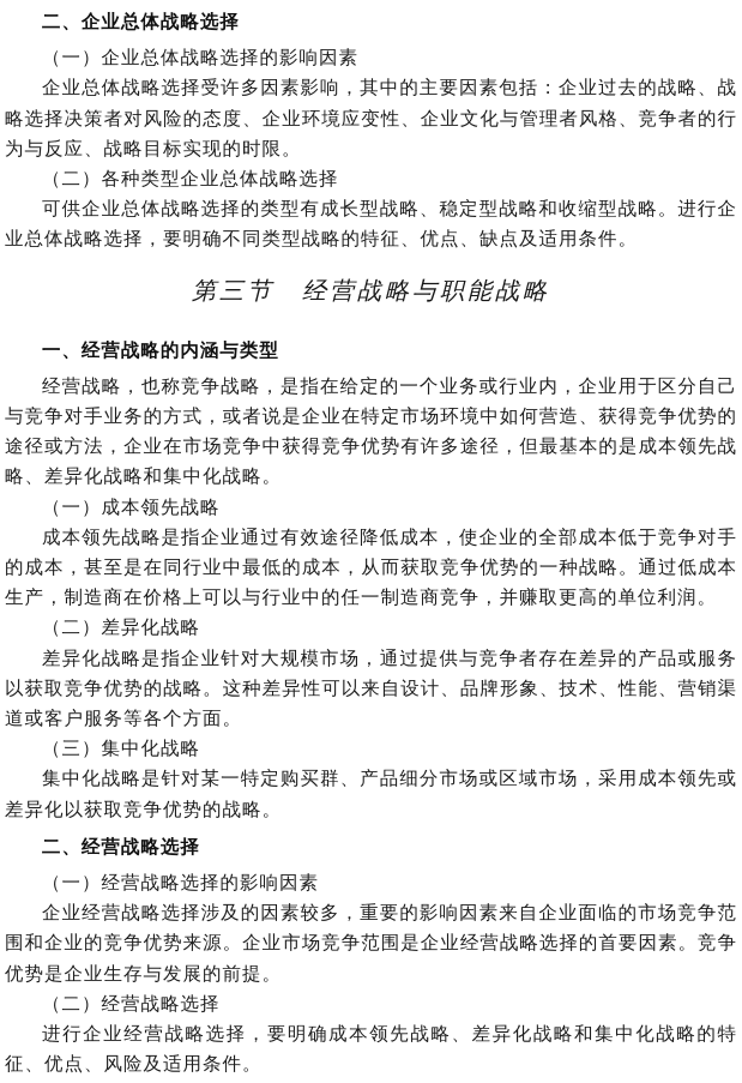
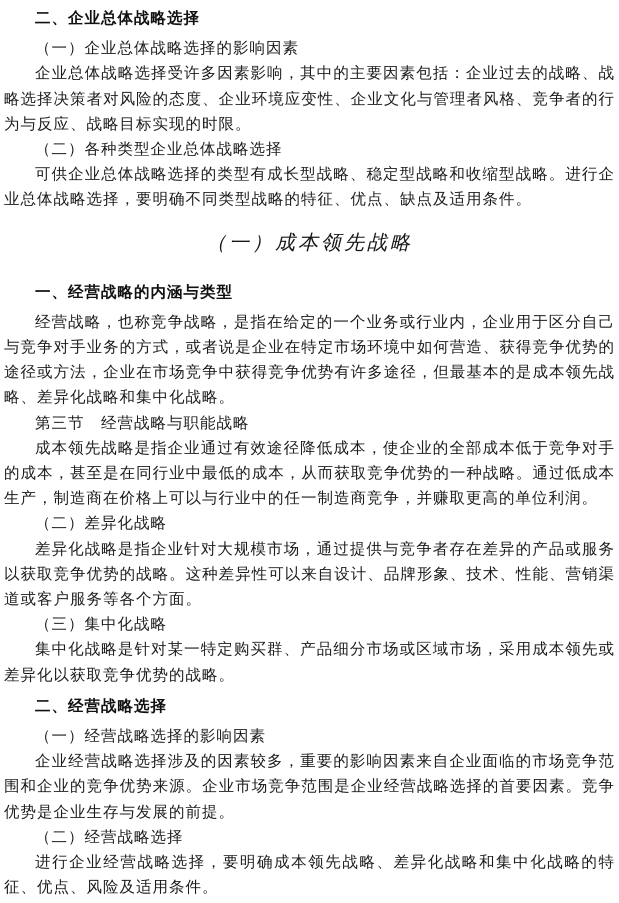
  二、企业总体战略选择
  （一）企业总体战略选择的影响因素
  企业总体战略选择受许多因素影响，其中的主要因素包括：企业过去的战略、战略选择决策者对风险的态度、企业环境应变性、企业文化与管理者风格、竞争者的行为与反应、战略目标实现的时限。
  （二）各种类型企业总体战略选择
  可供企业总体战略选择的类型有成长型战略、稳定型战略和收缩型战略。进行企业总体战略选择，要明确不同类型战略的特征、优点、缺点及适用条件。
- 第三节 经营战略与职能战略
+ （一）成本领先战略
  一、经营战略的内涵与类型
  经营战略，也称竞争战略，是指在给定的一个业务或行业内，企业用于区分自己与竞争对手业务的方式，或者说是企业在特定市场环境中如何营造、获得竞争优势的途径或方法，企业在市场竞争中获得竞争优势有许多途径，但最基本的是成本领先战略、差异化战略和集中化战略。
- （一）成本领先战略
+ 第三节 经营战略与职能战略
  成本领先战略是指企业通过有效途径降低成本，使企业的全部成本低于竞争对手的成本，甚至是在同行业中最低的成本，从而获取竞争优势的一种战略。通过低成本生产，制造商在价格上可以与行业中的任一制造商竞争，并赚取更高的单位利润。
  （二）差异化战略
  差异化战略是指企业针对大规模市场，通过提供与竞争者存在差异的产品或服务以获取竞争优势的战略。这种差异性可以来自设计、品牌形象、技术、性能、营销渠道或客户服务等各个方面。
  （三）集中化战略
  集中化战略是针对某一特定购买群、产品细分市场或区域市场，采用成本领先或差异化以获取竞争优势的战略。
  二、经营战略选择
  （一）经营战略选择的影响因素
  企业经营战略选择涉及的因素较多，重要的影响因素来自企业面临的市场竞争范围和企业的竞争优势来源。企业市场竞争范围是企业经营战略选择的首要因素。竞争优势是企业生存与发展的前提。
  （二）经营战略选择
  进行企业经营战略选择，要明确成本领先战略、差异化战略和集中化战略的特征、优点、风险及适用条件。
